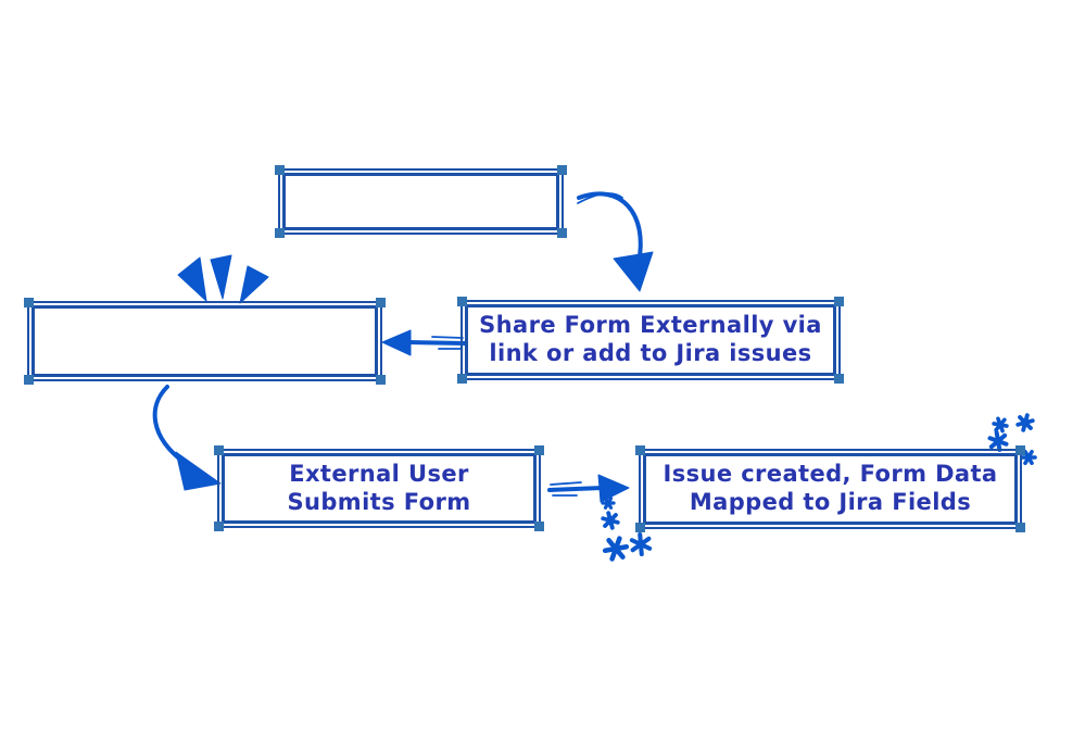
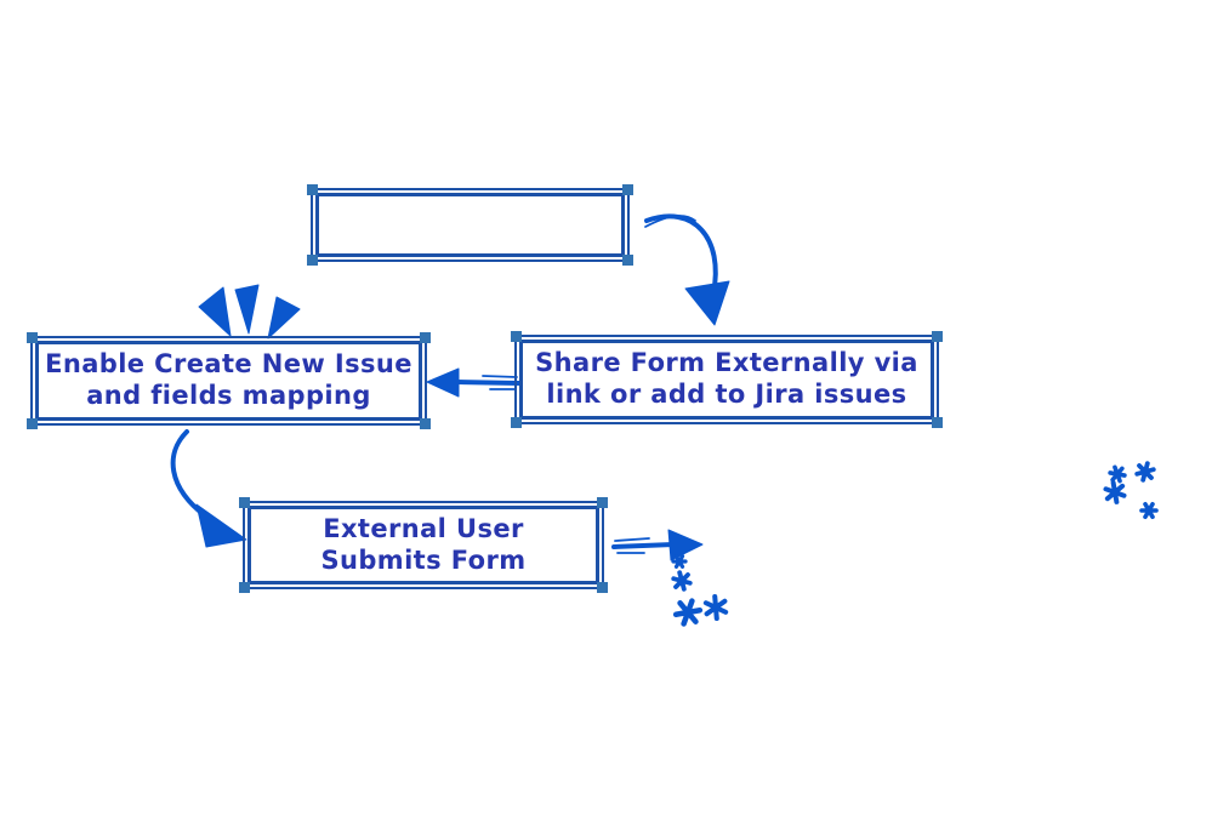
  Share Form Externally via
  link or add to Jira issues
+ Enable Create New Issue
+ and fields mapping
  External User
  Submits Form
- Issue created, Form Data
- Mapped to Jira Fields
